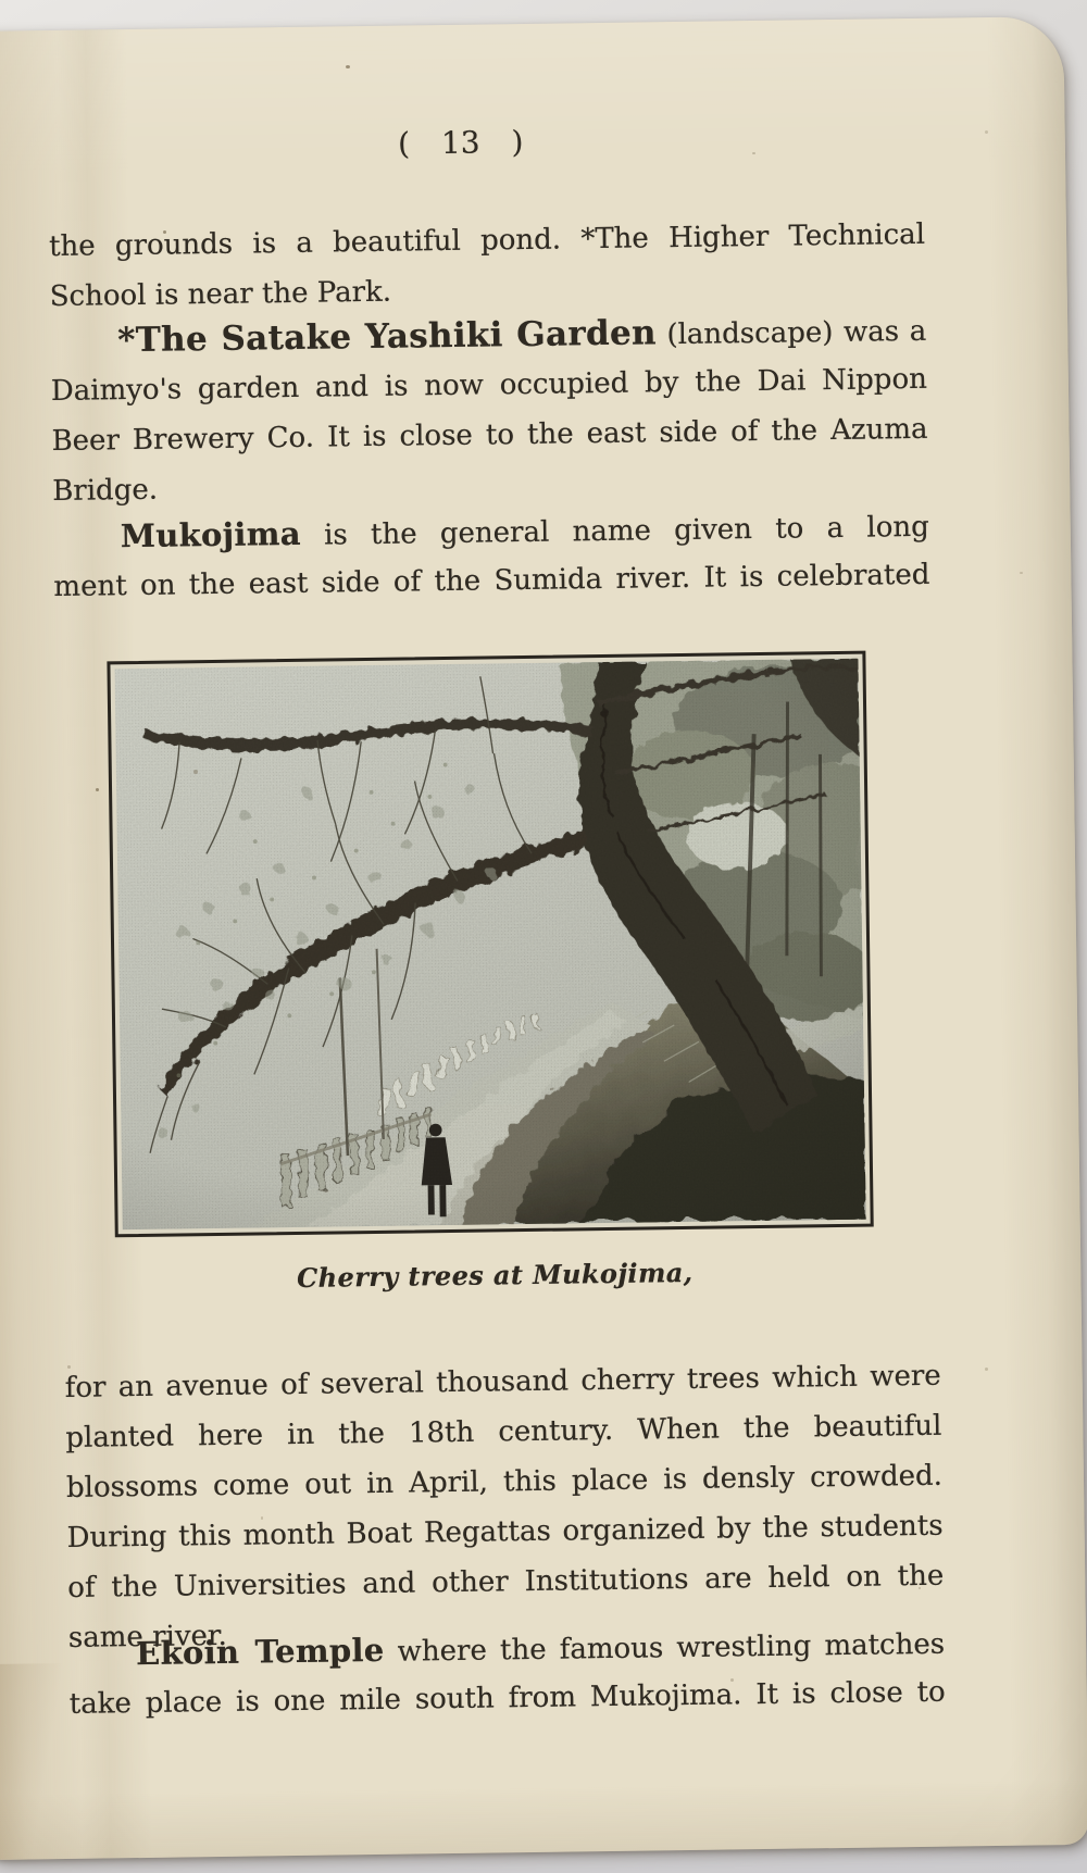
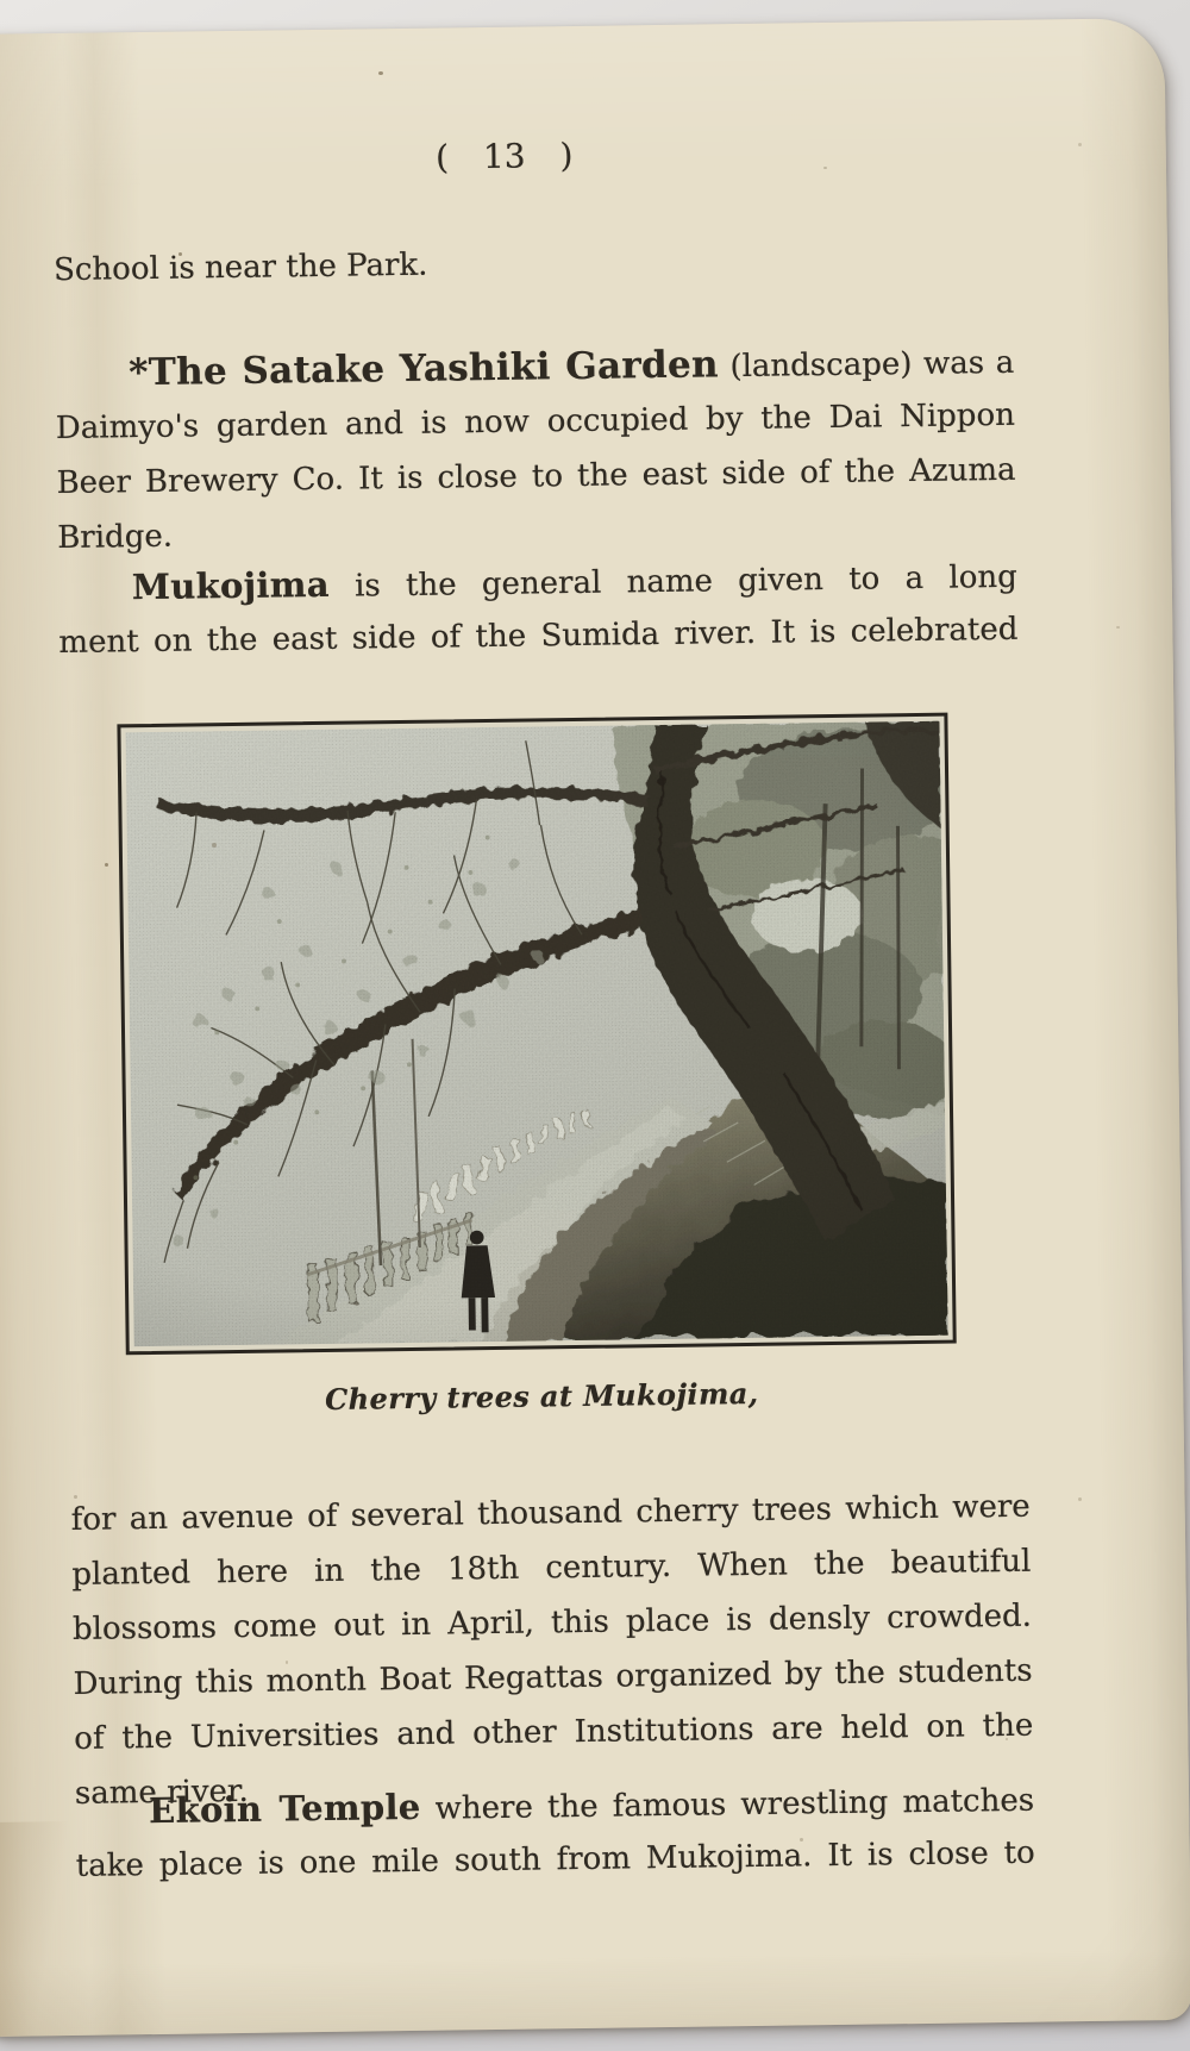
  ( 13 )
- the grounds is a beautiful pond. *The Higher Technical
  School is near the Park.
  *The Satake Yashiki Garden (landscape) was a
  Daimyo's garden and is now occupied by the Dai Nippon
  Beer Brewery Co. It is close to the east side of the Azuma
  Bridge.
  Mukojima is the general name given to a long
  ment on the east side of the Sumida river. It is celebrated
  Cherry trees at Mukojima,
  for an avenue of several thousand cherry trees which were
  planted here in the 18th century. When the beautiful
  blossoms come out in April, this place is densly crowded.
  During this month Boat Regattas organized by the students
  of the Universities and other Institutions are held on the
  same river.
  Ekoin Temple where the famous wrestling matches
  take place is one mile south from Mukojima. It is close to
